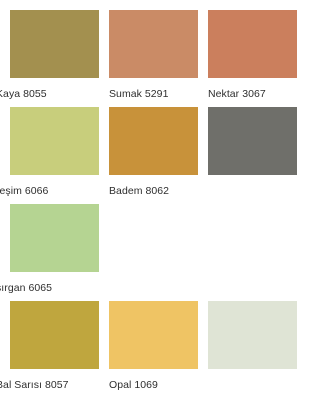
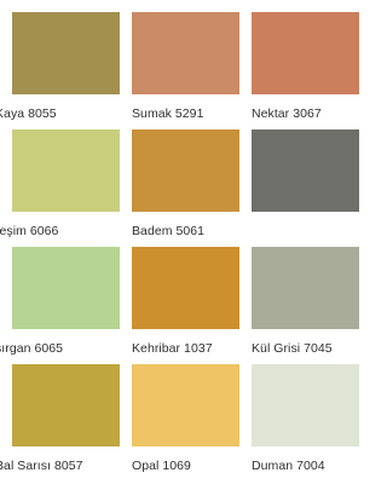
  aya 8055
  Sumak 5291
  Nektar 3067
  eşim 6066
- Badem 8062
+ Badem 5061
  ırgan 6065
+ Kehribar 1037
+ Kül Grisi 7045
  al Sarısı 8057
  Opal 1069
+ Duman 7004
